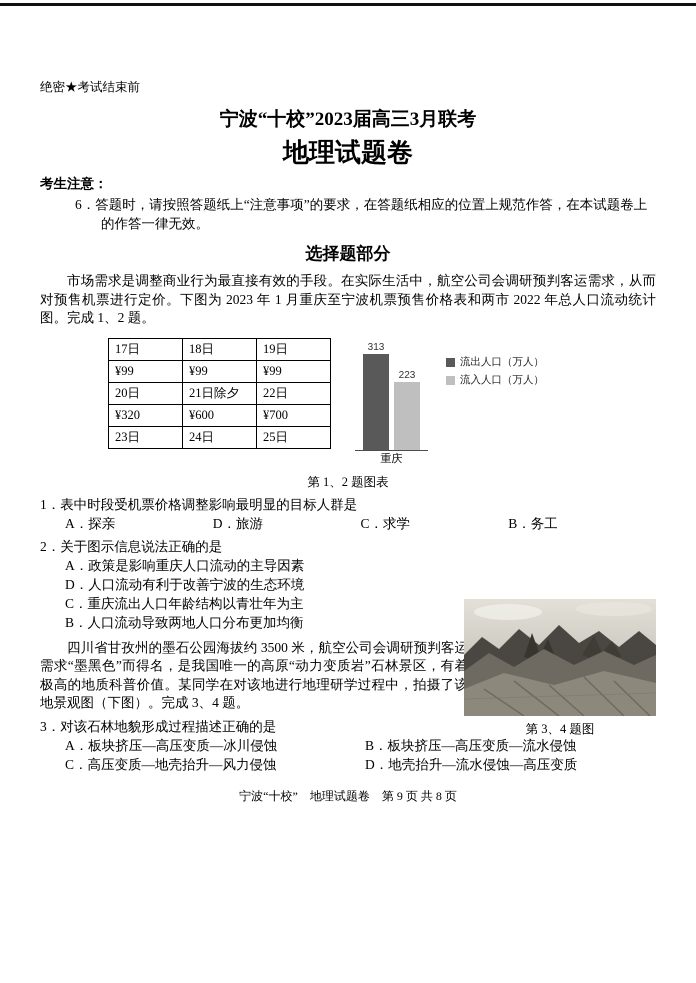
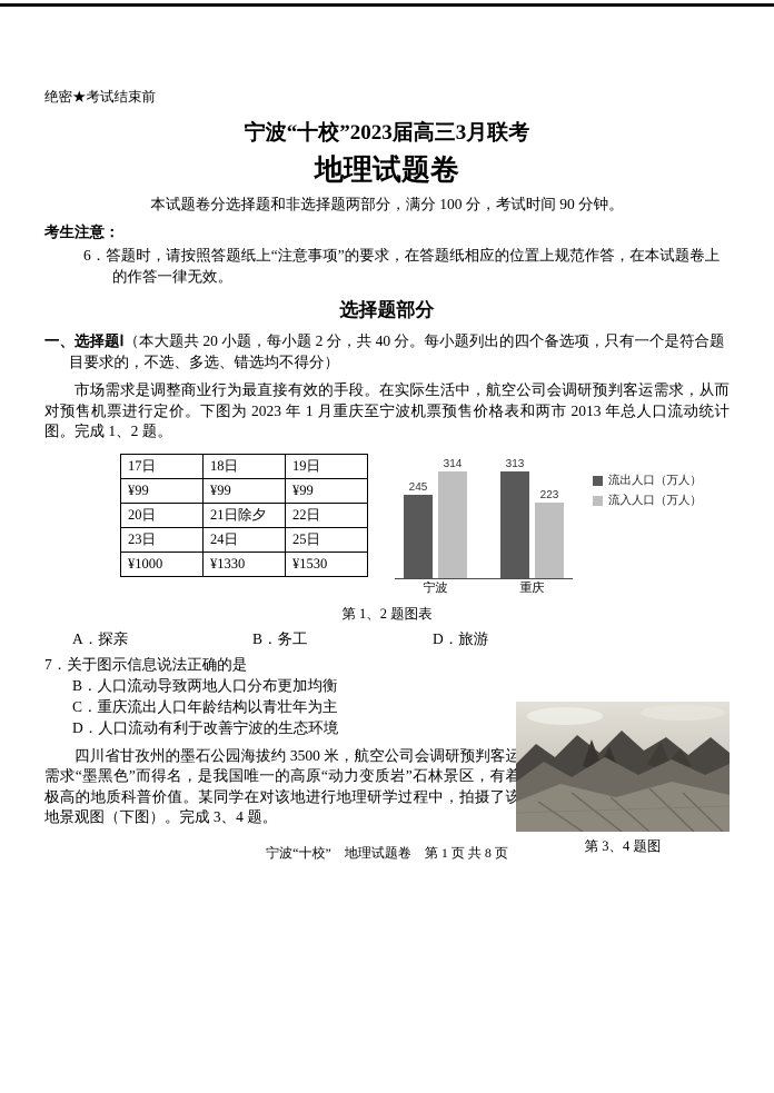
  绝密★考试结束前
  宁波“十校”2023届高三3月联考
  地理试题卷
+ 本试题卷分选择题和非选择题两部分，满分 100 分，考试时间 90 分钟。
  考生注意：
  6．答题时，请按照答题纸上“注意事项”的要求，在答题纸相应的位置上规范作答，在本试题卷上的作答一律无效。
  选择题部分
+ 一、选择题Ⅰ（本大题共 20 小题，每小题 2 分，共 40 分。每小题列出的四个备选项，只有一个是符合题目要求的，不选、多选、错选均不得分）
- 市场需求是调整商业行为最直接有效的手段。在实际生活中，航空公司会调研预判客运需求，从而对预售机票进行定价。下图为 2023 年 1 月重庆至宁波机票预售价格表和两市 2022 年总人口流动统计图。完成 1、2 题。
+ 市场需求是调整商业行为最直接有效的手段。在实际生活中，航空公司会调研预判客运需求，从而对预售机票进行定价。下图为 2023 年 1 月重庆至宁波机票预售价格表和两市 2013 年总人口流动统计图。完成 1、2 题。
  17日	18日	19日
  ¥99	¥99	¥99
  20日	21日除夕	22日
- ¥320	¥600	¥700
  23日	24日	25日
+ ¥1000	¥1330	¥1530
+ 245
+ 314
+ 宁波
  313
  223
  重庆
  流出人口（万人）
  流入人口（万人）
  第 1、2 题图表
- 1．表中时段受机票价格调整影响最明显的目标人群是
  A．探亲
- D．旅游
+ B．务工
- C．求学
- B．务工
+ D．旅游
- 2．关于图示信息说法正确的是
+ 7．关于图示信息说法正确的是
- A．政策是影响重庆人口流动的主导因素
- D．人口流动有利于改善宁波的生态环境
+ B．人口流动导致两地人口分布更加均衡
  C．重庆流出人口年龄结构以青壮年为主
- B．人口流动导致两地人口分布更加均衡
+ D．人口流动有利于改善宁波的生态环境
  四川省甘孜州的墨石公园海拔约 3500 米，航空公司会调研预判客运需求“墨黑色”而得名，是我国唯一的高原“动力变质岩”石林景区，有着极高的地质科普价值。某同学在对该地进行地理研学过程中，拍摄了该地景观图（下图）。完成 3、4 题。
  第 3、4 题图
- 3．对该石林地貌形成过程描述正确的是
- A．板块挤压—高压变质—冰川侵蚀
- B．板块挤压—高压变质—流水侵蚀
- C．高压变质—地壳抬升—风力侵蚀
- D．地壳抬升—流水侵蚀—高压变质
- 宁波“十校” 地理试题卷 第 9 页 共 8 页
+ 宁波“十校” 地理试题卷 第 1 页 共 8 页
